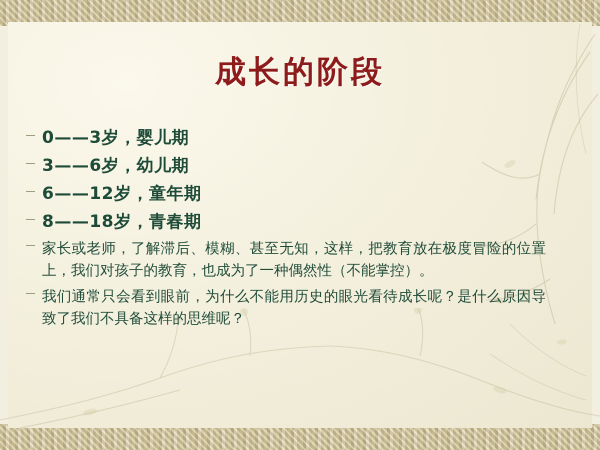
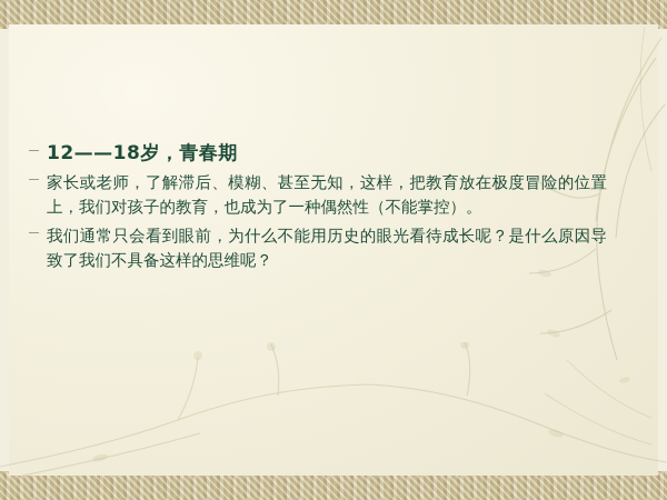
- 成长的阶段
- 0——3岁，婴儿期
- 3——6岁，幼儿期
- 6——12岁，童年期
- 8——18岁，青春期
+ 12——18岁，青春期
  家长或老师，了解滞后、模糊、甚至无知，这样，把教育放在极度冒险的位置上，我们对孩子的教育，也成为了一种偶然性（不能掌控）。
  我们通常只会看到眼前，为什么不能用历史的眼光看待成长呢？是什么原因导致了我们不具备这样的思维呢？
